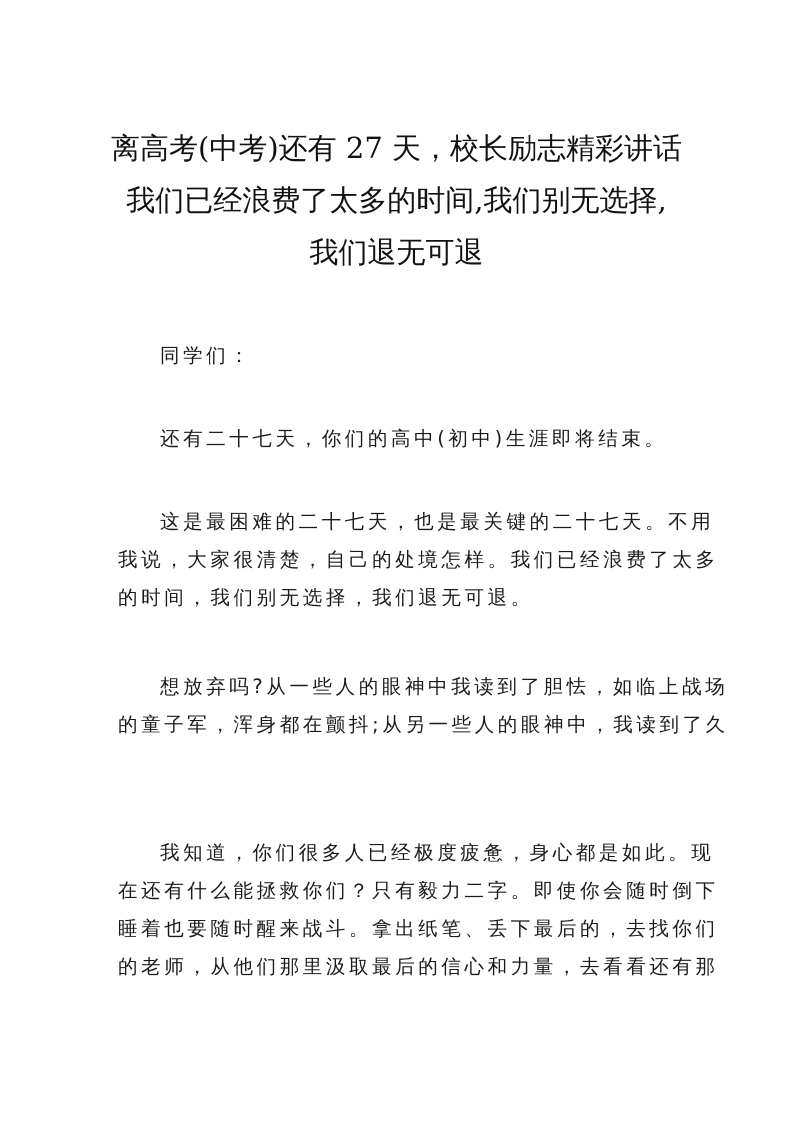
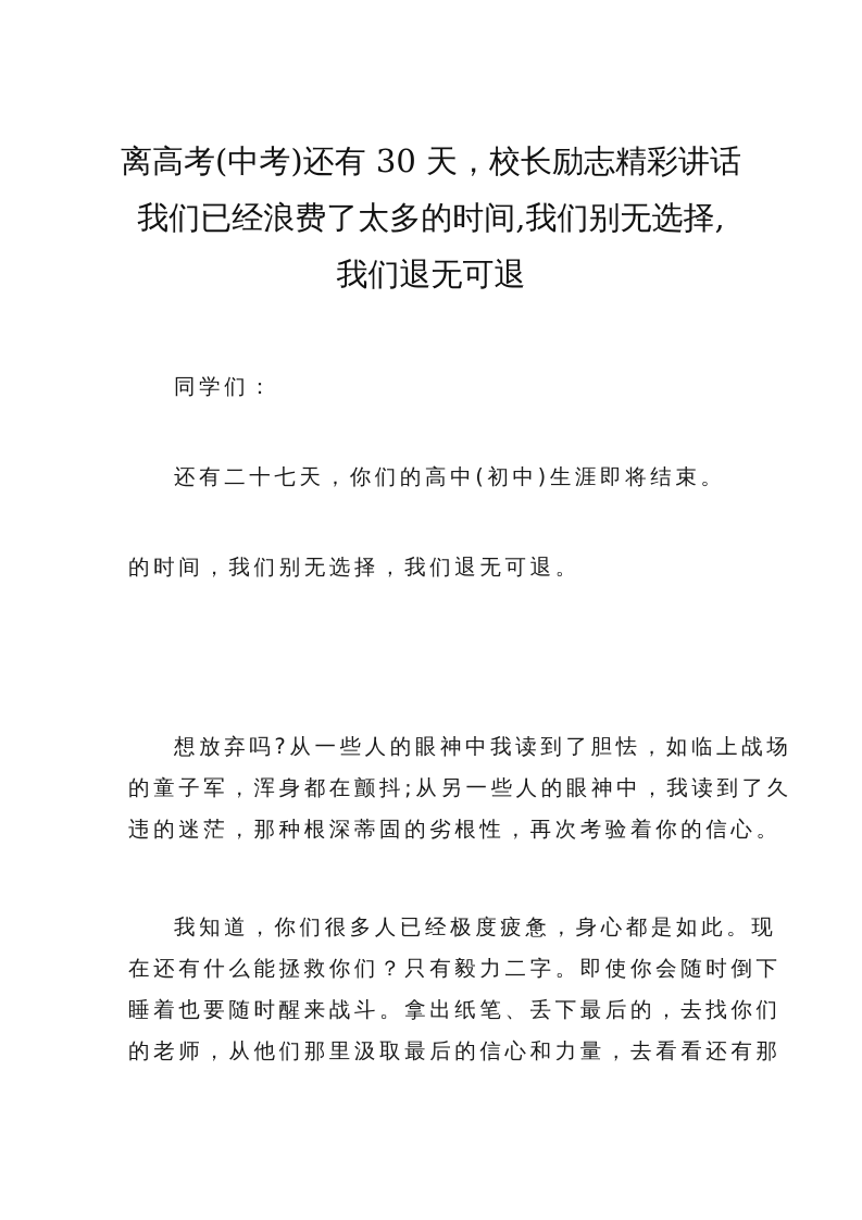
- 离高考(中考)还有 27 天，校长励志精彩讲话
+ 离高考(中考)还有 30 天，校长励志精彩讲话
  我们已经浪费了太多的时间,我们别无选择,
  我们退无可退
  同学们：
  还有二十七天，你们的高中(初中)生涯即将结束。
- 这是最困难的二十七天，也是最关键的二十七天。不用
- 我说，大家很清楚，自己的处境怎样。我们已经浪费了太多
  的时间，我们别无选择，我们退无可退。
  想放弃吗?从一些人的眼神中我读到了胆怯，如临上战场
  的童子军，浑身都在颤抖;从另一些人的眼神中，我读到了久
+ 违的迷茫，那种根深蒂固的劣根性，再次考验着你的信心。
  我知道，你们很多人已经极度疲惫，身心都是如此。现
  在还有什么能拯救你们？只有毅力二字。即使你会随时倒下
  睡着也要随时醒来战斗。拿出纸笔、丢下最后的，去找你们
  的老师，从他们那里汲取最后的信心和力量，去看看还有那
